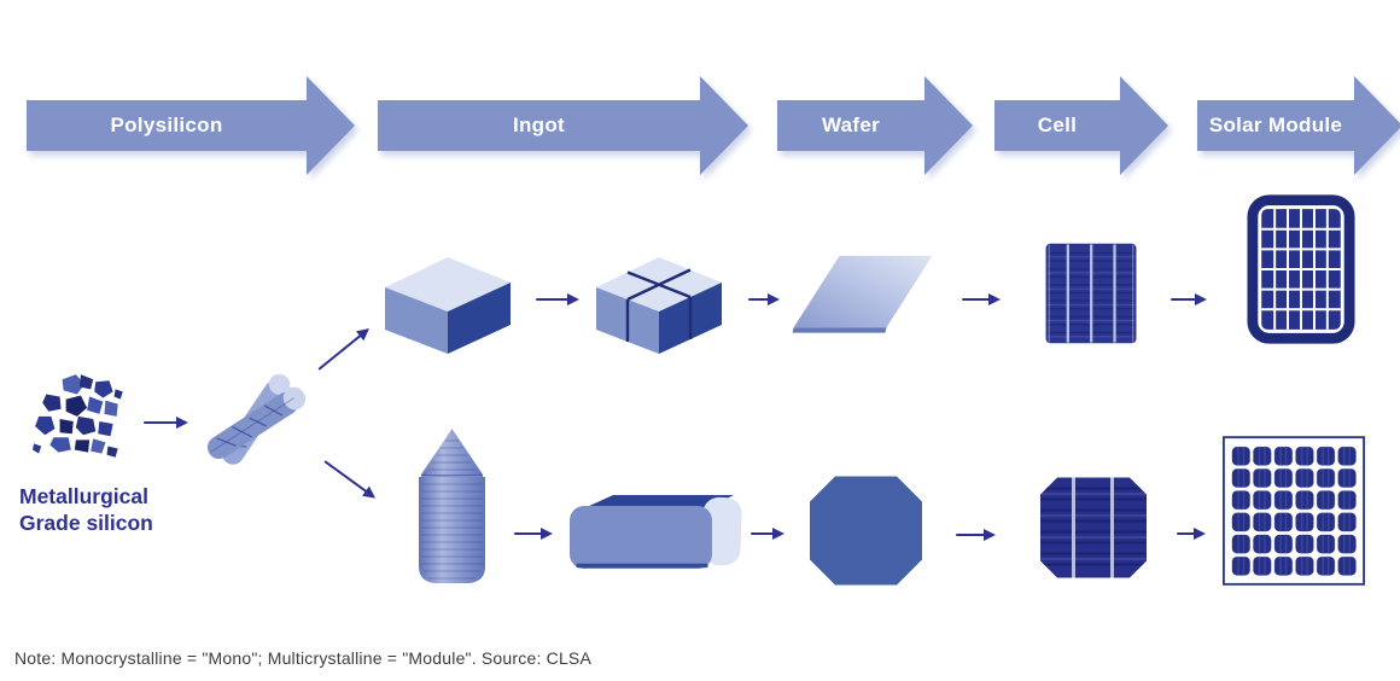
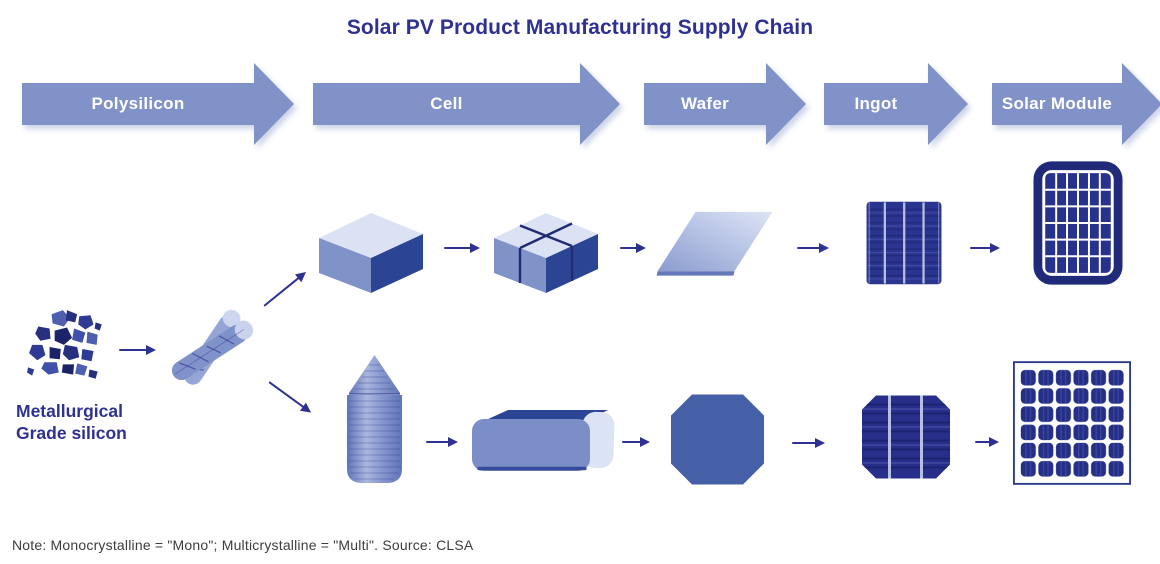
+ Solar PV Product Manufacturing Supply Chain
  Polysilicon
- Ingot
+ Cell
  Wafer
- Cell
+ Ingot
  Solar Module
  Metallurgical
  Grade silicon
- Note: Monocrystalline = "Mono"; Multicrystalline = "Module". Source: CLSA
+ Note: Monocrystalline = "Mono"; Multicrystalline = "Multi". Source: CLSA
